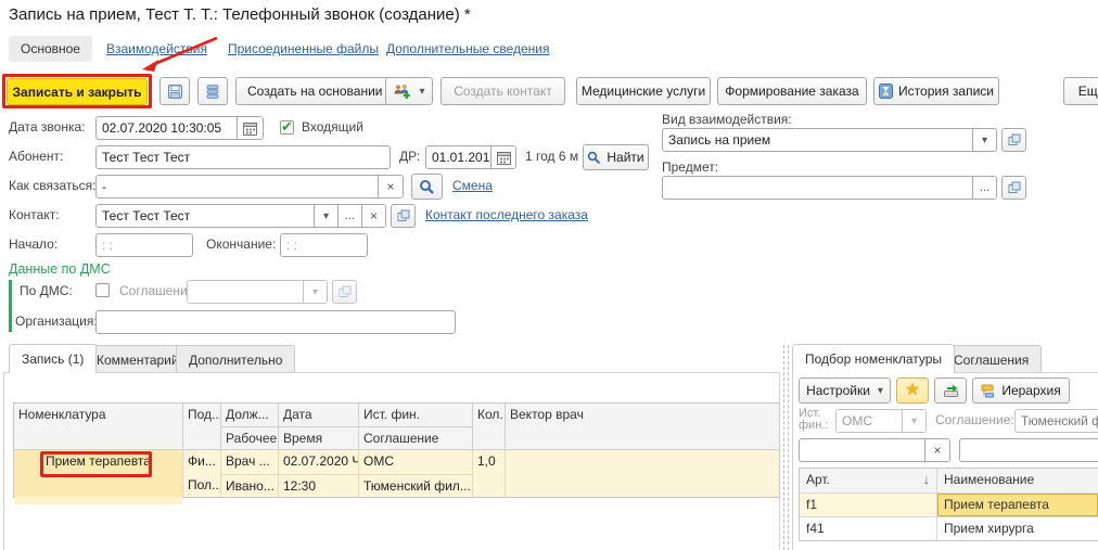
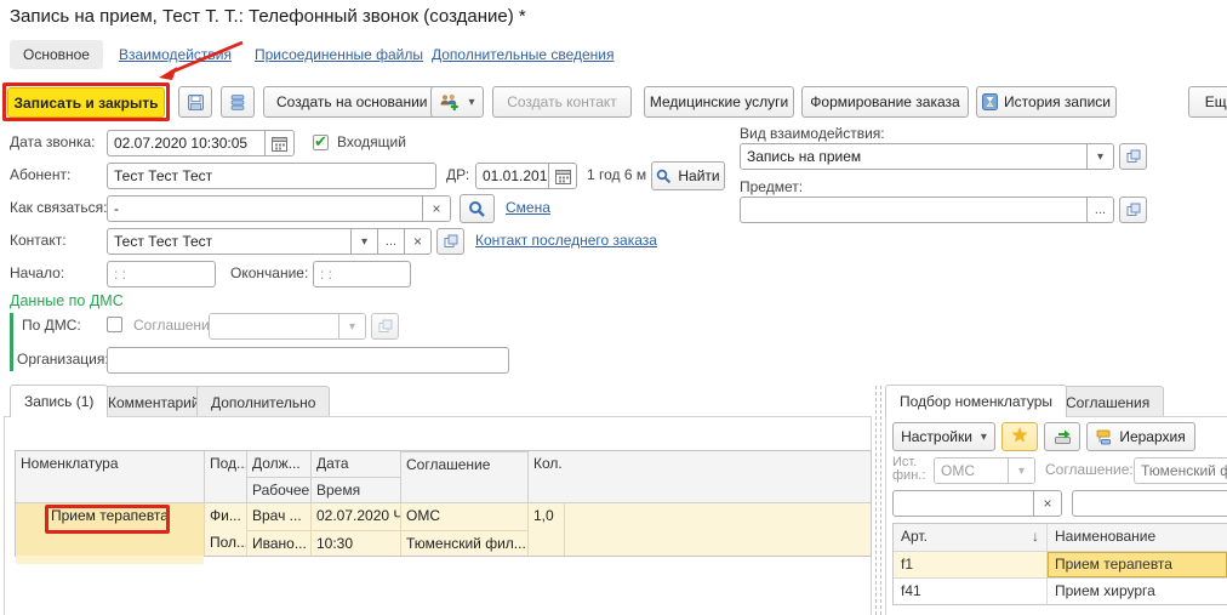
  Запись на прием, Тест Т. Т.: Телефонный звонок (создание) *
  Основное
  Взаимодейстия
  Присоединенные файлы
  Дополнительные сведения
  Записать и закрыть
  Создать на основании
  ▾
  Создать контакт
  Медицинские услуги
  Формирование заказа
  История записи
  Дата звонка:
  02.07.2020 10:30:05
  ✔
  Входящий
  Абонент:
  Тест Тест Тест
  ДР:
  01.01.201
  1 год 6 м
  Найти
  Как связаться:
  -
  ×
  Смена
  Контакт:
  Тест Тест Тест
  ▾
  ...
  ×
  Контакт последнего заказа
  Начало:
  : :
  Окончание:
  : :
  Вид взаимодействия:
  Запись на прием
  ▾
  Предмет:
  ...
  Данные по ДМС
  По ДМС:
  Соглашени
  ▾
  Организация
  Запись (1)
  Комментари
  Дополнительно
  Номенклатура
  Под..
  Долж...
  Рабочее
  Дата
  Время
- Ист. фин.
  Соглашение
  Кол.
- Вектор врач
  Прием терапевта
  Фи...
  Пол..
  Врач ...
  Ивано...
  02.07.2020 Ч
- 12:30
+ 10:30
  ОМС
  Тюменский фил...
  1,0
  Подбор номенклатуры
  Соглашения
  Настройки
  ▾
  ★
  Иерархия
  Ист. фин.:
  ОМС
  ▾
  Соглашение:
  Тюменский ф
  ×
  Арт.
  ↓
  Наименование
  f1
  Прием терапевта
  f41
  Прием хирурга
